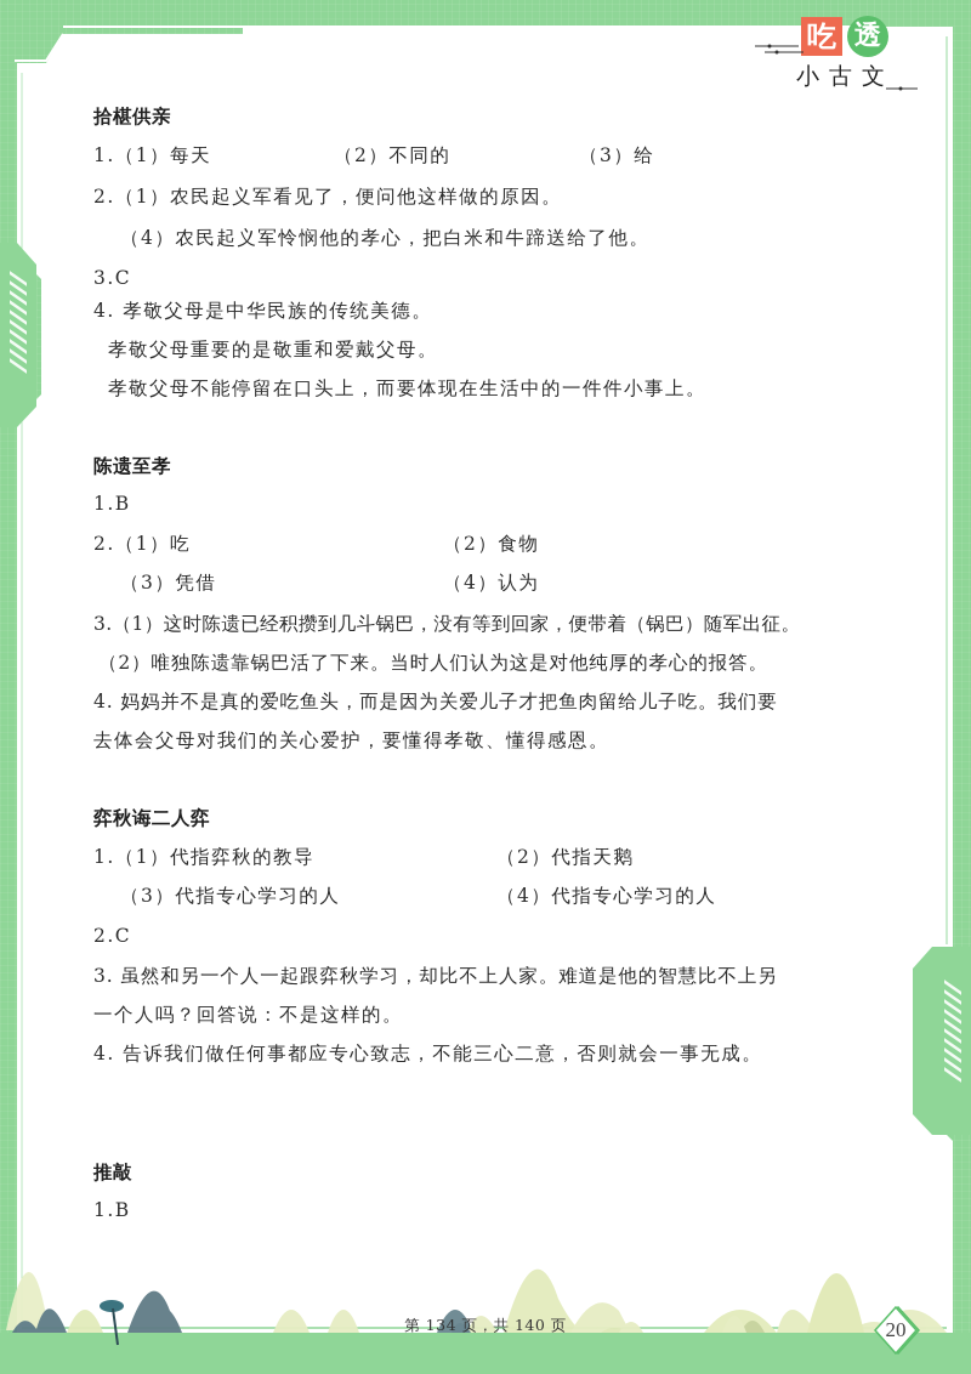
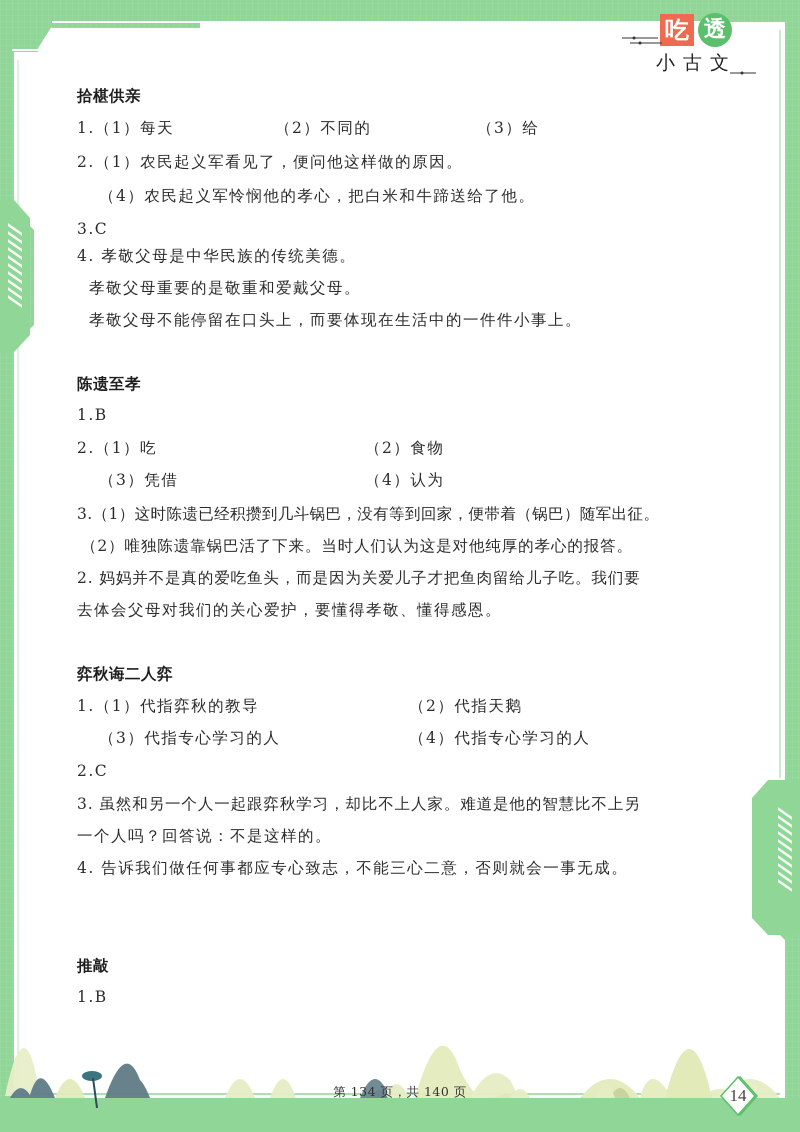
  吃
  透
  小古文
  拾椹供亲
  1.（1）每天
  （2）不同的
  （3）给
  2.（1）农民起义军看见了，便问他这样做的原因。
  （4）农民起义军怜悯他的孝心，把白米和牛蹄送给了他。
  3.C
  4. 孝敬父母是中华民族的传统美德。
  孝敬父母重要的是敬重和爱戴父母。
  孝敬父母不能停留在口头上，而要体现在生活中的一件件小事上。
  陈遗至孝
  1.B
  2.（1）吃
  （2）食物
  （3）凭借
  （4）认为
  3.（1）这时陈遗已经积攒到几斗锅巴，没有等到回家，便带着（锅巴）随军出征。
  （2）唯独陈遗靠锅巴活了下来。当时人们认为这是对他纯厚的孝心的报答。
- 4. 妈妈并不是真的爱吃鱼头，而是因为关爱儿子才把鱼肉留给儿子吃。我们要
+ 2. 妈妈并不是真的爱吃鱼头，而是因为关爱儿子才把鱼肉留给儿子吃。我们要
  去体会父母对我们的关心爱护，要懂得孝敬、懂得感恩。
  弈秋诲二人弈
  1.（1）代指弈秋的教导
  （2）代指天鹅
  （3）代指专心学习的人
  （4）代指专心学习的人
  2.C
  3. 虽然和另一个人一起跟弈秋学习，却比不上人家。难道是他的智慧比不上另
  一个人吗？回答说：不是这样的。
  4. 告诉我们做任何事都应专心致志，不能三心二意，否则就会一事无成。
  推敲
  1.B
  第 134 页，共 140 页
- 20
+ 14
